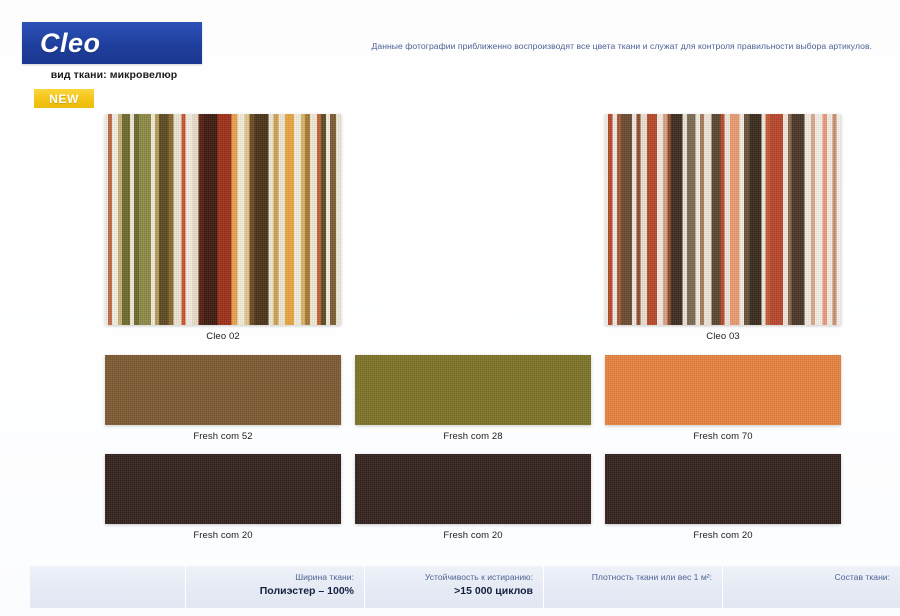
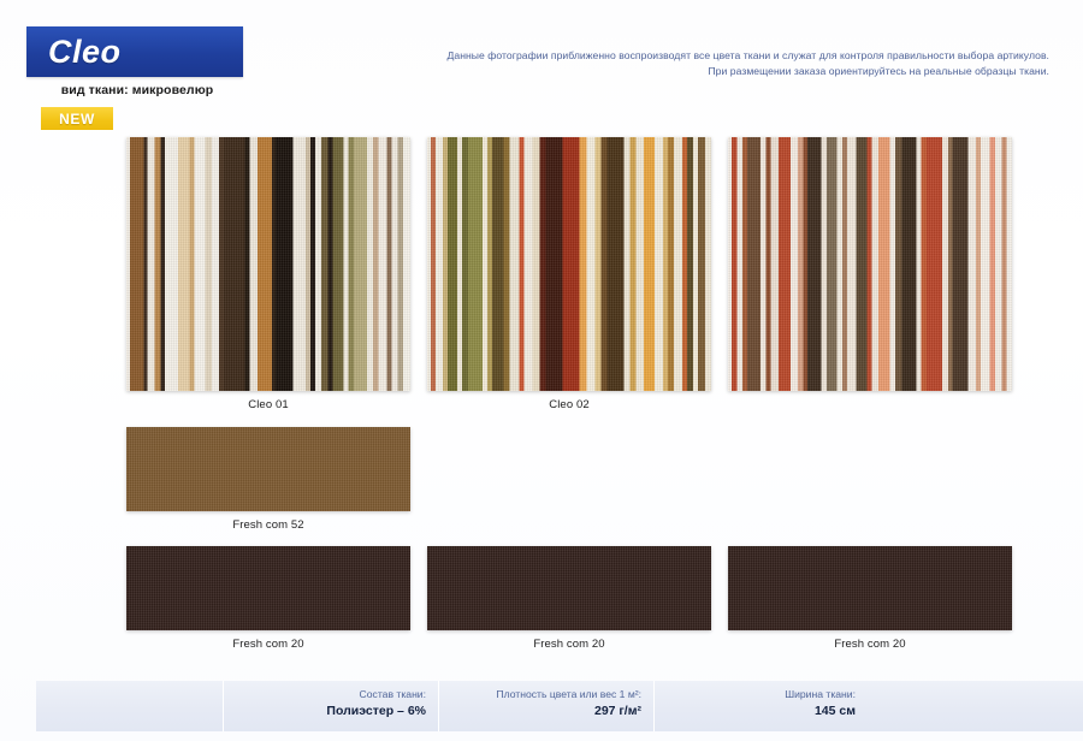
  Cleo
  вид ткани: микровелюр
  NEW
  Данные фотографии приближенно воспроизводят все цвета ткани и служат для контроля правильности выбора артикулов.
+ При размещении заказа ориентируйтесь на реальные образцы ткани.
+ Cleo 01
  Cleo 02
- Cleo 03
  Fresh com 52
- Fresh com 28
- Fresh com 70
  Fresh com 20
  Fresh com 20
  Fresh com 20
- Ширина ткани:
+ Состав ткани:
- Полиэстер – 100%
+ Полиэстер – 6%
- Устойчивость к истиранию:
- >15 000 циклов
- Плотность ткани или вес 1 м²:
+ Плотность цвета или вес 1 м²:
+ 297 г/м²
- Состав ткани:
+ Ширина ткани:
+ 145 см
